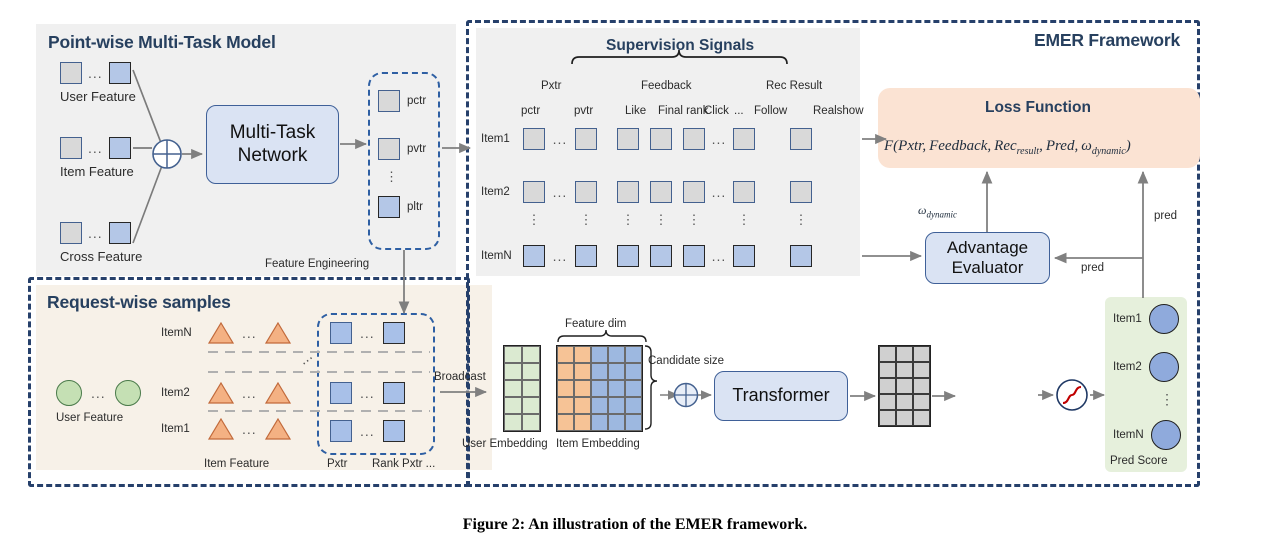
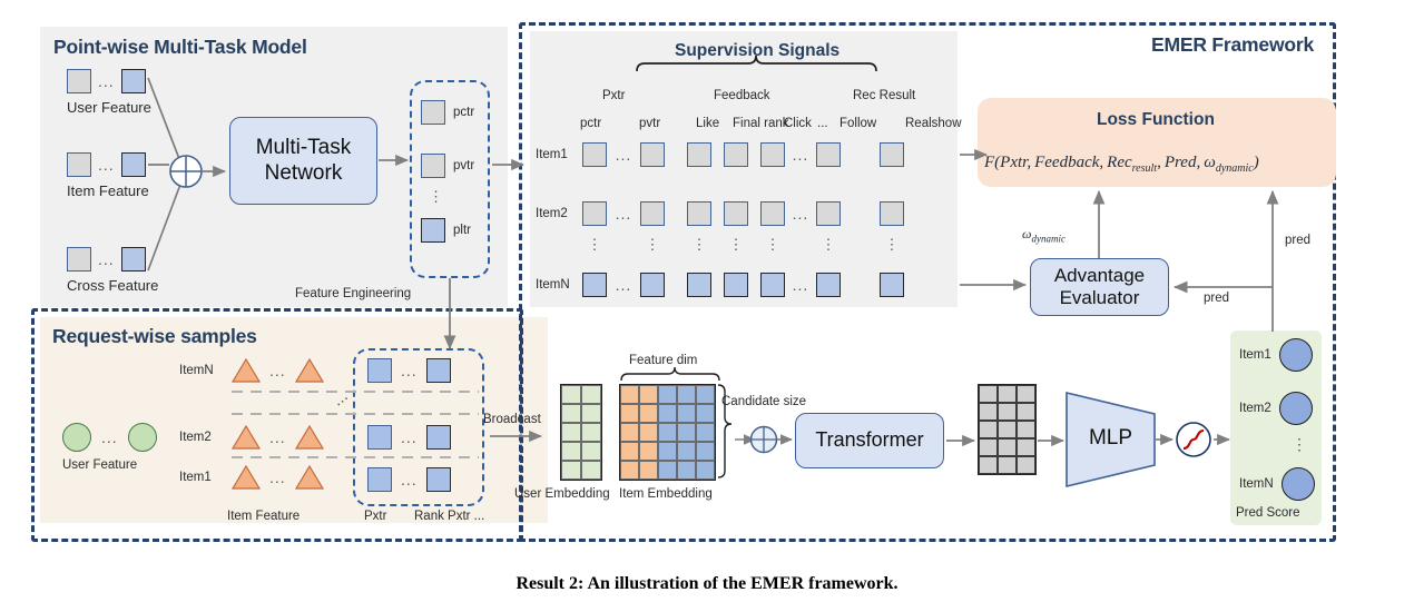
  EMER Framework
  Point-wise Multi-Task Model
  ...
  User Feature
  ...
  Item Feature
  ...
  Cross Feature
  Multi-Task
  Network
  pctr
  pvtr
  ⋮
  pltr
  Feature Engineering
  Supervision Signals
  Pxtr
  Feedback
  Rec Result
  pctr
  pvtr
  Like
  Final rank
  Click
  ...
  Follow
  Realshow
  Item1
  ...
  ...
  Item2
  ...
  ...
  ⋮
  ⋮
  ⋮
  ⋮
  ⋮
  ⋮
  ⋮
  ItemN
  ...
  ...
  Loss Function
  F(Pxtr, Feedback, Recresult, Pred, ωdynamic)
  Advantage
  Evaluator
  ωdynamic
  pred
  pred
  Request-wise samples
  ...
  User Feature
  ItemN
  ...
  Item2
  ...
  Item1
  ...
  Item Feature
  ...
  ...
  ...
  Pxtr
  Rank Pxtr ...
  Broadcast
  Feature dim
  Candidate size
  User Embedding
  Item Embedding
  Transformer
+ MLP
  Item1
  Item2
  ⋮
  ItemN
  Pred Score
- Figure 2: An illustration of the EMER framework.
+ Result 2: An illustration of the EMER framework.
